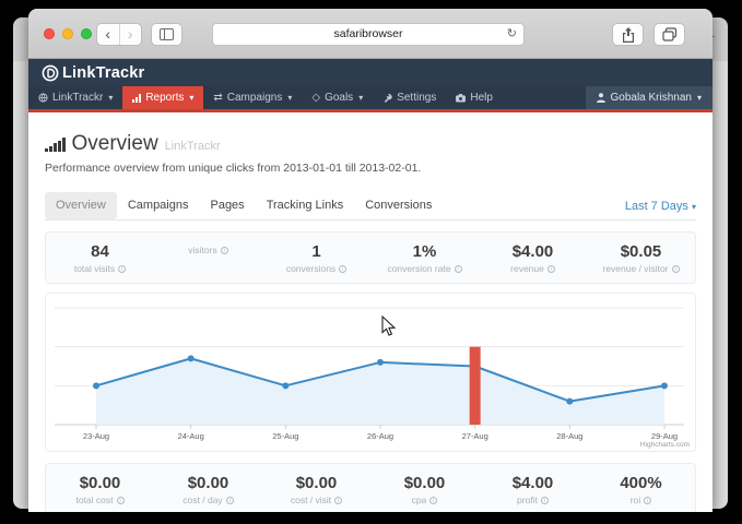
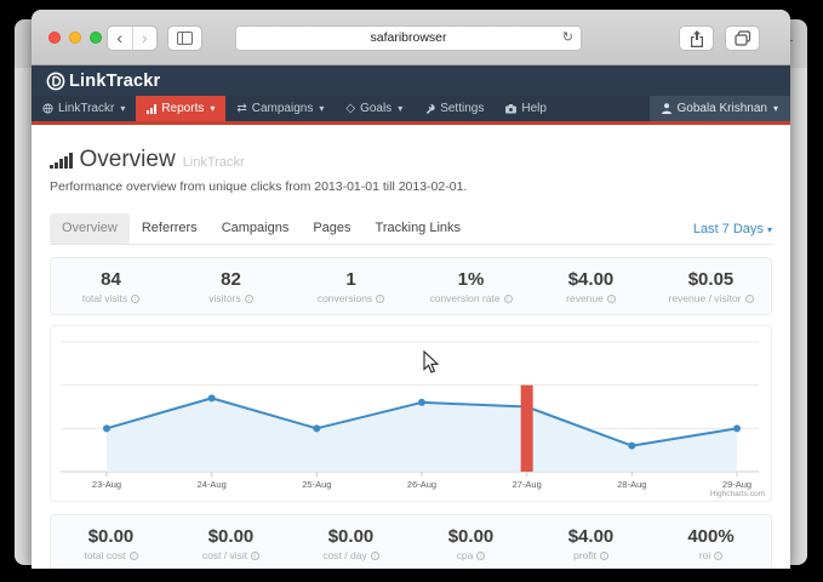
  ‹
  ›
  safaribrowser
  ↻
  LinkTrackr
  LinkTrackr
  ▾
  Reports
  ▾
  ⇄
  Campaigns
  ▾
  ◇
  Goals
  ▾
  Settings
  Help
  Gobala Krishnan
  ▾
  Overview
  LinkTrackr
  Performance overview from unique clicks from 2013-01-01 till 2013-02-01.
  Overview
+ Referrers
  Campaigns
  Pages
  Tracking Links
- Conversions
  Last 7 Days ▾
  84
  total visits
+ 82
  visitors
  1
  conversions
  1%
  conversion rate
  $4.00
  revenue
  $0.05
  revenue / visitor
  23-Aug
  24-Aug
  25-Aug
  26-Aug
  27-Aug
  28-Aug
  29-Aug
  $0.00
  total cost
  $0.00
- cost / day
+ cost / visit
  $0.00
- cost / visit
+ cost / day
  $0.00
  cpa
  $4.00
  profit
  400%
  roi
